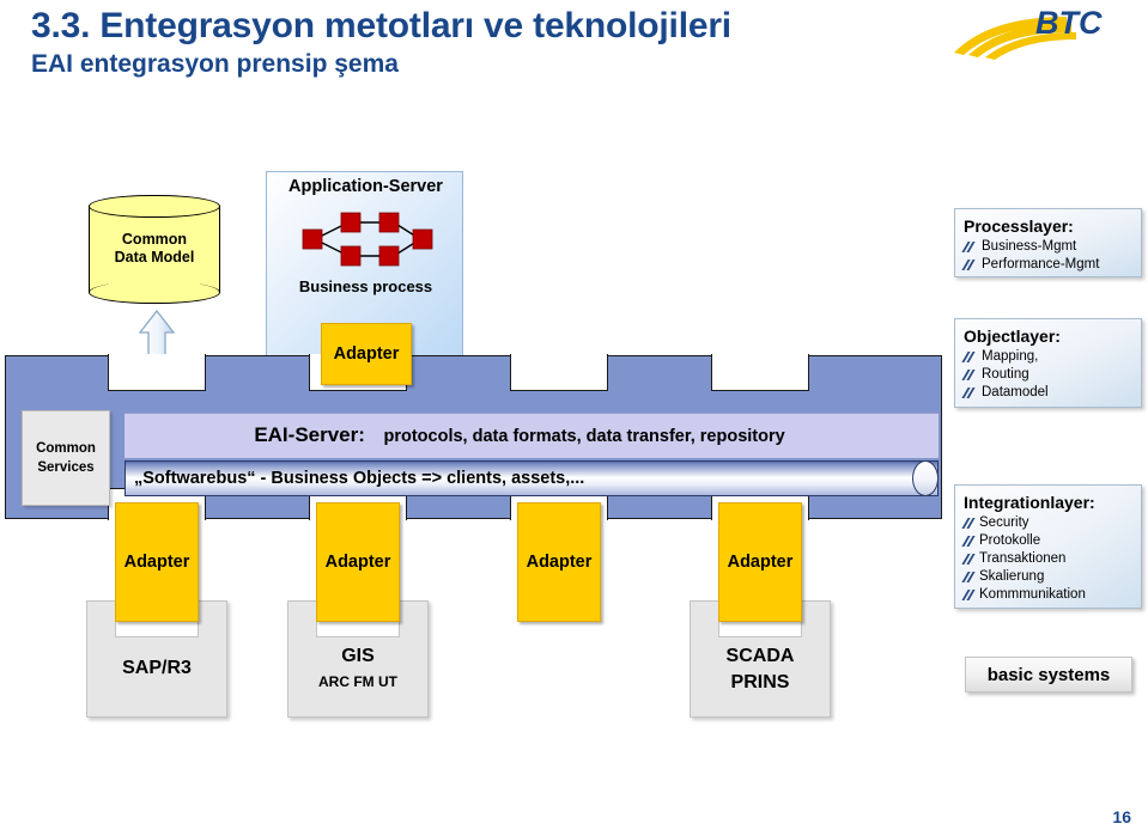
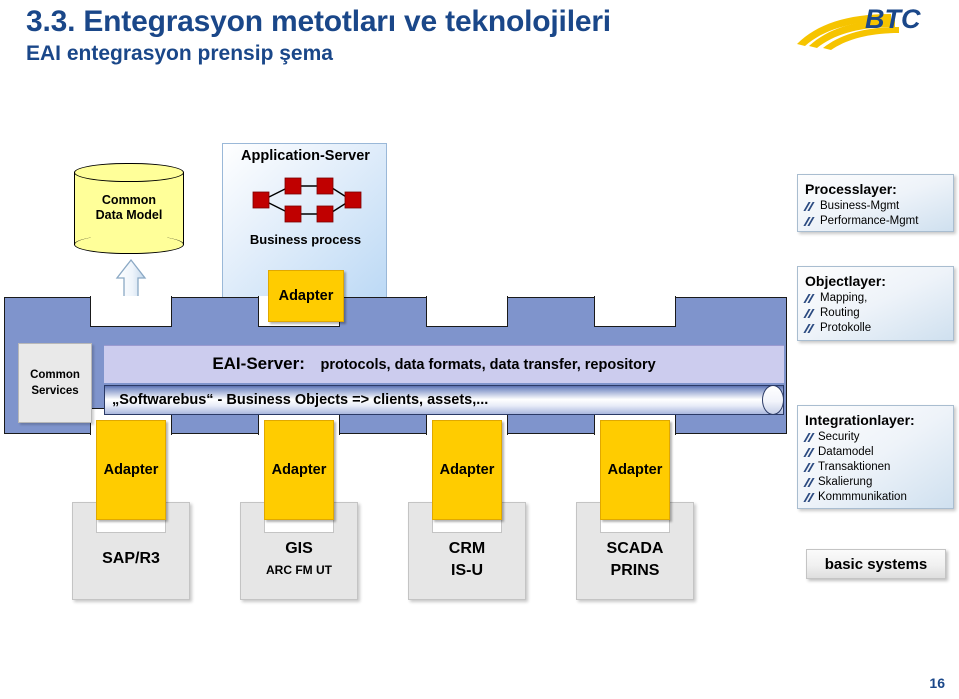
  3.3. Entegrasyon metotları ve teknolojileri
  EAI entegrasyon prensip şema
  BTC
  Common
  Data Model
  Application-Server
  Business process
  EAI-Server: protocols, data formats, data transfer, repository
  „Softwarebus“ - Business Objects => clients, assets,...
  Common
  Services
  Adapter
  Adapter
  Adapter
  Adapter
  Adapter
  SAP/R3
  GIS
  ARC FM UT
+ CRM
+ IS-U
  SCADA
  PRINS
  Processlayer:
  Business-Mgmt
  Performance-Mgmt
  Objectlayer:
  Mapping,
  Routing
- Datamodel
+ Protokolle
  Integrationlayer:
  Security
- Protokolle
+ Datamodel
  Transaktionen
  Skalierung
  Kommmunikation
  basic systems
  16
